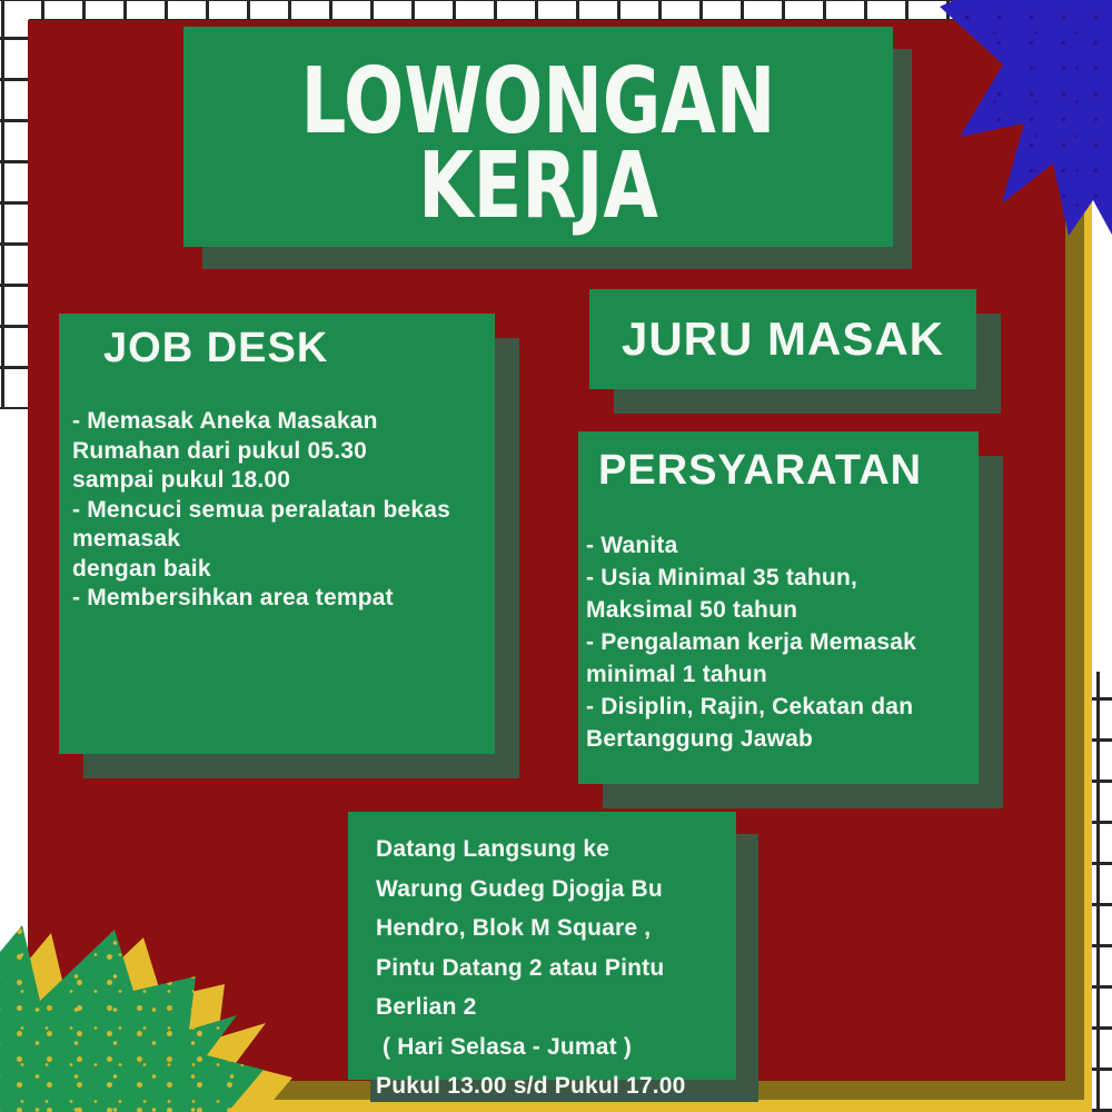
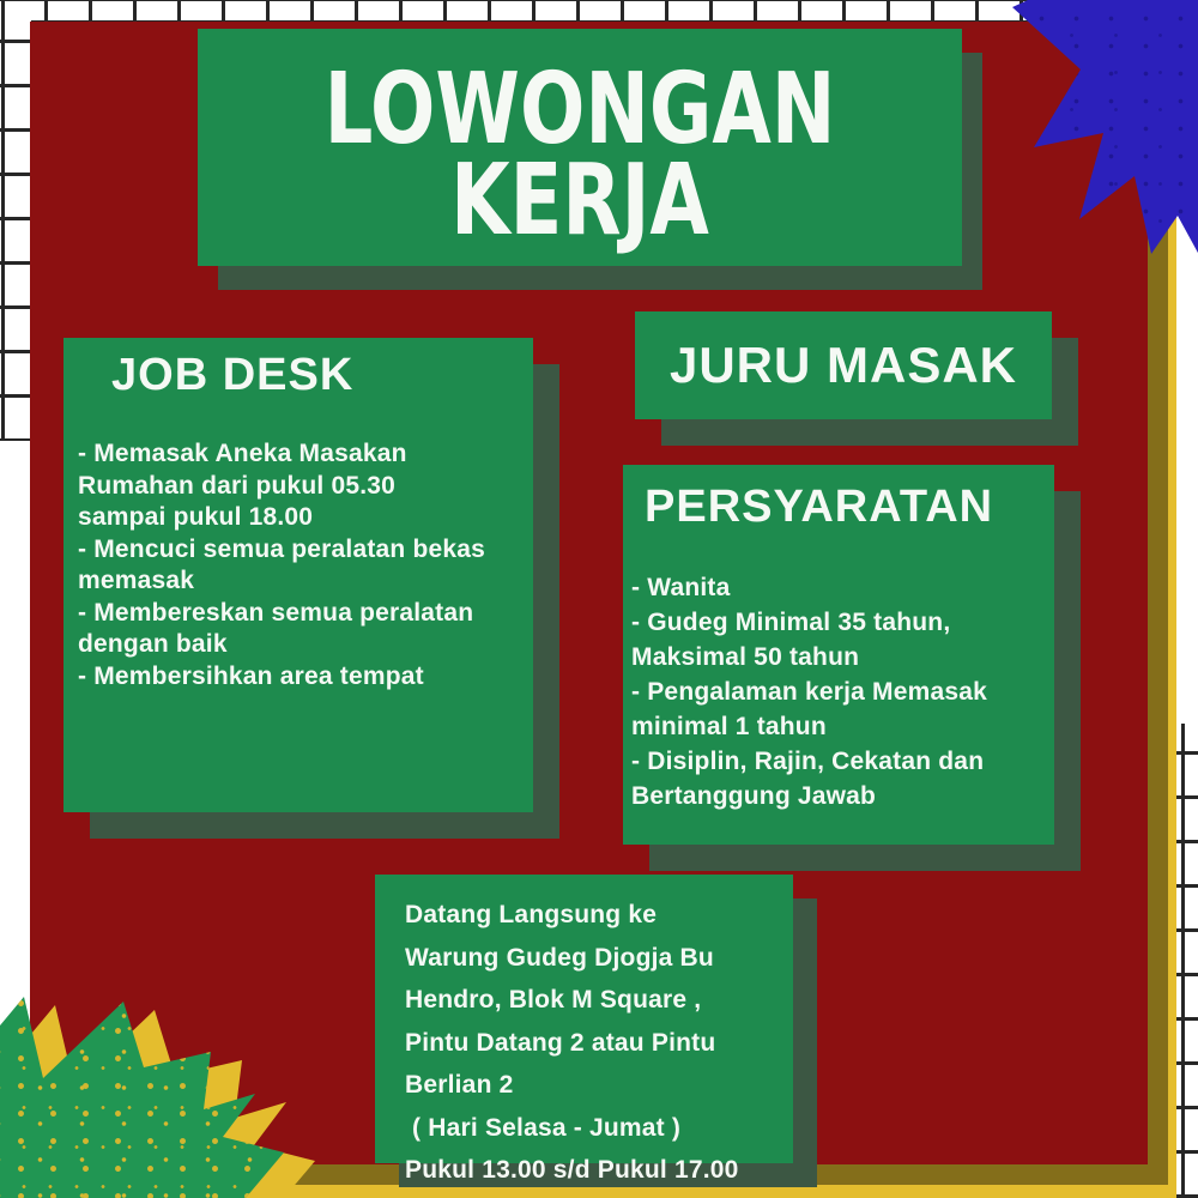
  LOWONGAN
  KERJA
  JOB DESK
  - Memasak Aneka Masakan
  Rumahan dari pukul 05.30
  sampai pukul 18.00
  - Mencuci semua peralatan bekas
  memasak
+ - Membereskan semua peralatan
  dengan baik
  - Membersihkan area tempat
  JURU MASAK
  PERSYARATAN
  - Wanita
- - Usia Minimal 35 tahun,
+ - Gudeg Minimal 35 tahun,
  Maksimal 50 tahun
  - Pengalaman kerja Memasak
  minimal 1 tahun
  - Disiplin, Rajin, Cekatan dan
  Bertanggung Jawab
  Datang Langsung ke
  Warung Gudeg Djogja Bu
  Hendro, Blok M Square ,
  Pintu Datang 2 atau Pintu
  Berlian 2
  ( Hari Selasa - Jumat )
  Pukul 13.00 s/d Pukul 17.00
